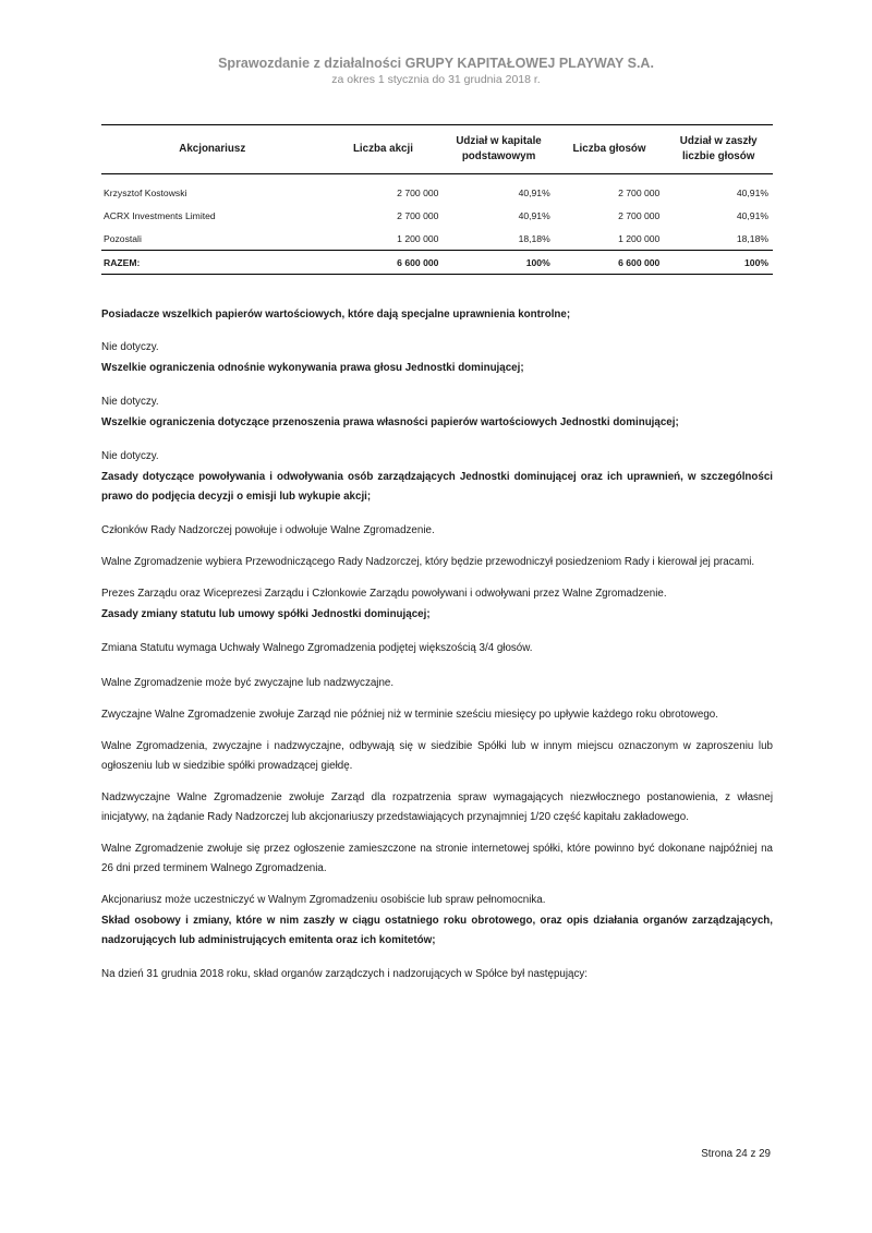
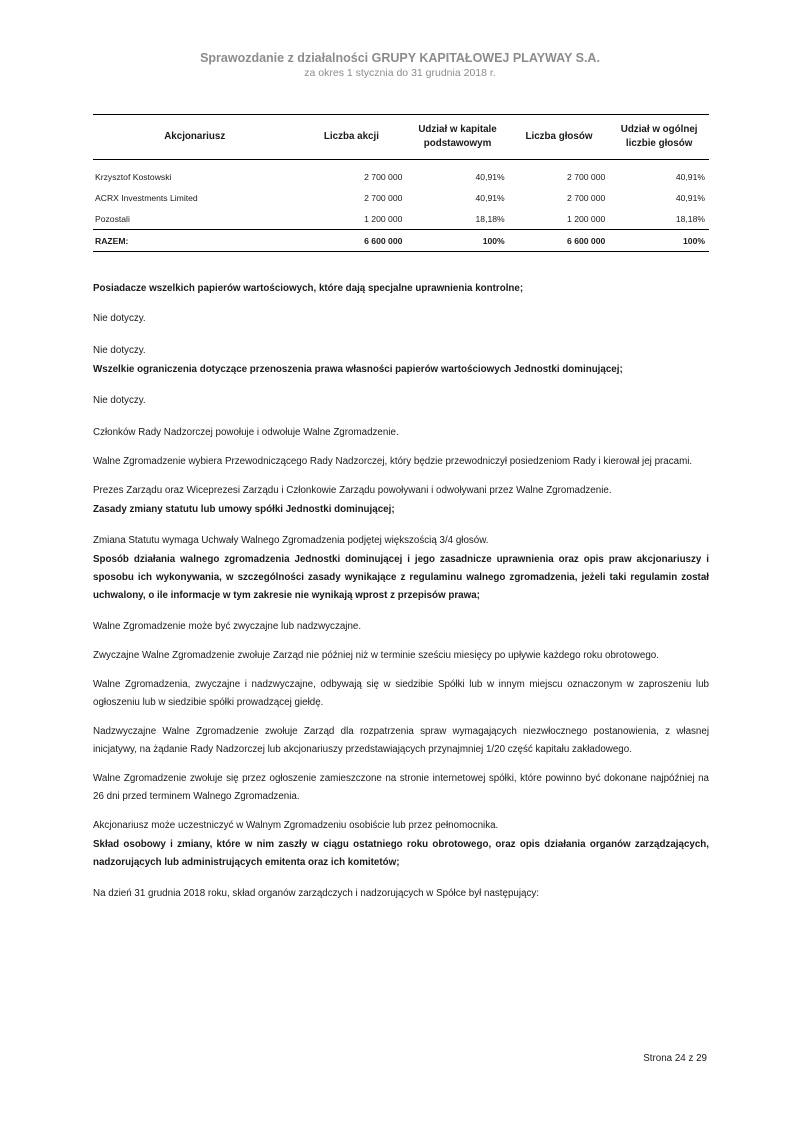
  Sprawozdanie z działalności GRUPY KAPITAŁOWEJ PLAYWAY S.A.
  za okres 1 stycznia do 31 grudnia 2018 r.
- Akcjonariusz	Liczba akcji	Udział w kapitale podstawowym	Liczba głosów	Udział w zaszły liczbie głosów
+ Akcjonariusz	Liczba akcji	Udział w kapitale podstawowym	Liczba głosów	Udział w ogólnej liczbie głosów
  Krzysztof Kostowski	2 700 000	40,91%	2 700 000	40,91%
  ACRX Investments Limited	2 700 000	40,91%	2 700 000	40,91%
  Pozostali	1 200 000	18,18%	1 200 000	18,18%
  RAZEM:	6 600 000	100%	6 600 000	100%
  Posiadacze wszelkich papierów wartościowych, które dają specjalne uprawnienia kontrolne;
  Nie dotyczy.
- Wszelkie ograniczenia odnośnie wykonywania prawa głosu Jednostki dominującej;
  Nie dotyczy.
  Wszelkie ograniczenia dotyczące przenoszenia prawa własności papierów wartościowych Jednostki dominującej;
  Nie dotyczy.
- Zasady dotyczące powoływania i odwoływania osób zarządzających Jednostki dominującej oraz ich uprawnień, w szczególności prawo do podjęcia decyzji o emisji lub wykupie akcji;
  Członków Rady Nadzorczej powołuje i odwołuje Walne Zgromadzenie.
  Walne Zgromadzenie wybiera Przewodniczącego Rady Nadzorczej, który będzie przewodniczył posiedzeniom Rady i kierował jej pracami.
  Prezes Zarządu oraz Wiceprezesi Zarządu i Członkowie Zarządu powoływani i odwoływani przez Walne Zgromadzenie.
  Zasady zmiany statutu lub umowy spółki Jednostki dominującej;
  Zmiana Statutu wymaga Uchwały Walnego Zgromadzenia podjętej większością 3/4 głosów.
+ Sposób działania walnego zgromadzenia Jednostki dominującej i jego zasadnicze uprawnienia oraz opis praw akcjonariuszy i sposobu ich wykonywania, w szczególności zasady wynikające z regulaminu walnego zgromadzenia, jeżeli taki regulamin został uchwalony, o ile informacje w tym zakresie nie wynikają wprost z przepisów prawa;
  Walne Zgromadzenie może być zwyczajne lub nadzwyczajne.
  Zwyczajne Walne Zgromadzenie zwołuje Zarząd nie później niż w terminie sześciu miesięcy po upływie każdego roku obrotowego.
  Walne Zgromadzenia, zwyczajne i nadzwyczajne, odbywają się w siedzibie Spółki lub w innym miejscu oznaczonym w zaproszeniu lub ogłoszeniu lub w siedzibie spółki prowadzącej giełdę.
  Nadzwyczajne Walne Zgromadzenie zwołuje Zarząd dla rozpatrzenia spraw wymagających niezwłocznego postanowienia, z własnej inicjatywy, na żądanie Rady Nadzorczej lub akcjonariuszy przedstawiających przynajmniej 1/20 część kapitału zakładowego.
  Walne Zgromadzenie zwołuje się przez ogłoszenie zamieszczone na stronie internetowej spółki, które powinno być dokonane najpóźniej na 26 dni przed terminem Walnego Zgromadzenia.
- Akcjonariusz może uczestniczyć w Walnym Zgromadzeniu osobiście lub spraw pełnomocnika.
+ Akcjonariusz może uczestniczyć w Walnym Zgromadzeniu osobiście lub przez pełnomocnika.
  Skład osobowy i zmiany, które w nim zaszły w ciągu ostatniego roku obrotowego, oraz opis działania organów zarządzających, nadzorujących lub administrujących emitenta oraz ich komitetów;
  Na dzień 31 grudnia 2018 roku, skład organów zarządczych i nadzorujących w Spółce był następujący:
  Strona 24 z 29
